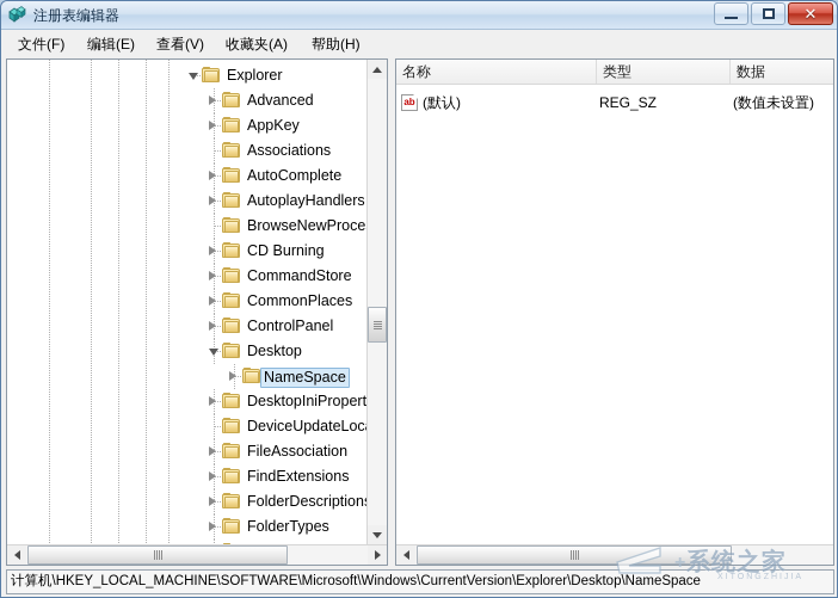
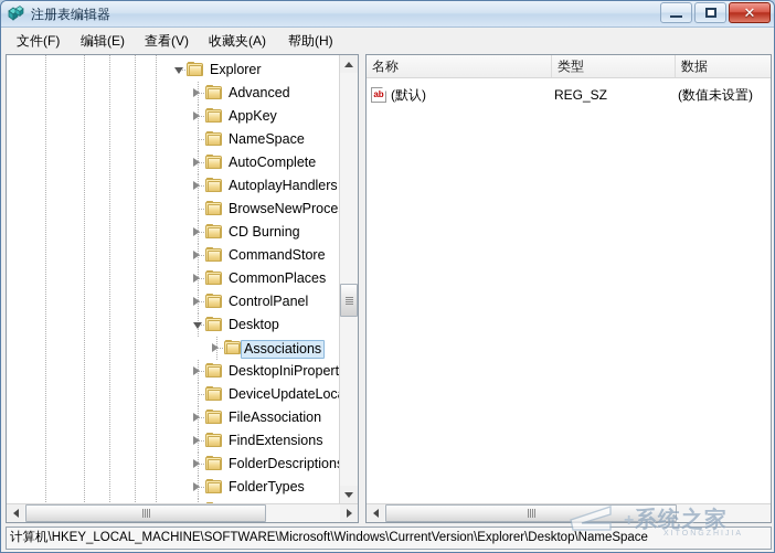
  注册表编辑器
  ✕
  文件(F)
  编辑(E)
  查看(V)
  收藏夹(A)
  帮助(H)
  Explorer
  Advanced
  AppKey
- Associations
+ NameSpace
  AutoComplete
  AutoplayHandlers
  BrowseNewProce
  CD Burning
  CommandStore
  CommonPlaces
  ControlPanel
  Desktop
- NameSpace
+ Associations
  DesktopIniPropert
  DeviceUpdateLoc
  FileAssociation
  FindExtensions
  FolderDescription
  FolderTypes
  名称
  类型
  数据
  ab
  (默认)
  REG_SZ
  (数值未设置)
  计算机\HKEY_LOCAL_MACHINE\SOFTWARE\Microsoft\Windows\CurrentVersion\Explorer\Desktop\NameSpace
  系统之家
  +
